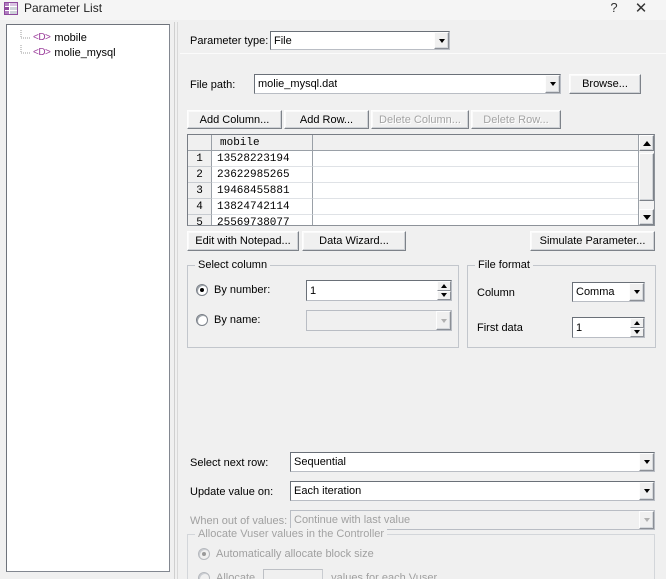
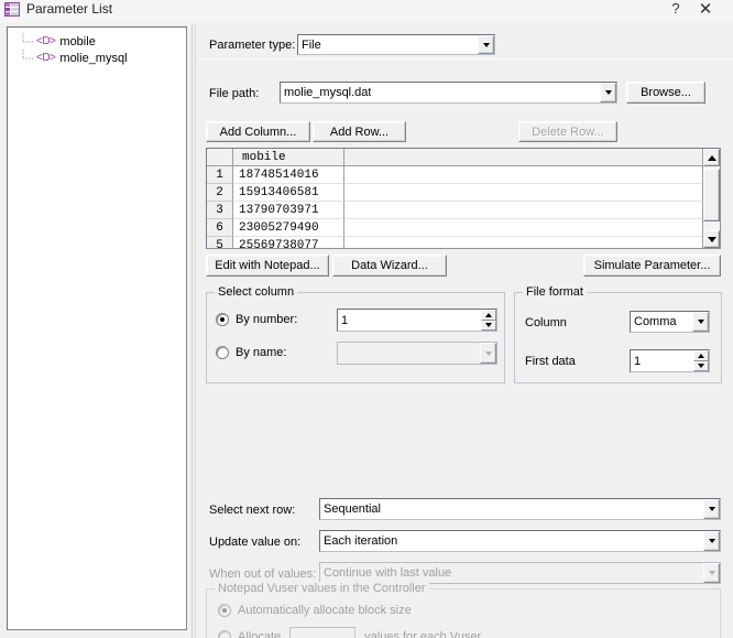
  Parameter List
  ?
  ✕
  <D>
  mobile
  <D>
  molie_mysql
  Parameter type:
  File
  File path:
  molie_mysql.dat
  Browse...
  Add Column...
  Add Row...
- Delete Column...
  Delete Row...
  mobile
  1
- 13528223194
+ 18748514016
  2
- 23622985265
+ 15913406581
  3
- 19468455881
+ 13790703971
- 4
+ 6
- 13824742114
+ 23005279490
  5
  25569738077
  Edit with Notepad...
  Data Wizard...
  Simulate Parameter...
  Select column
  By number:
  1
  By name:
  File format
  Column
  Comma
  First data
  1
  Select next row:
  Sequential
  Update value on:
  Each iteration
  When out of values:
  Continue with last value
- Allocate Vuser values in the Controller
+ Notepad Vuser values in the Controller
  Automatically allocate block size
  Allocate
  values for each Vuser
